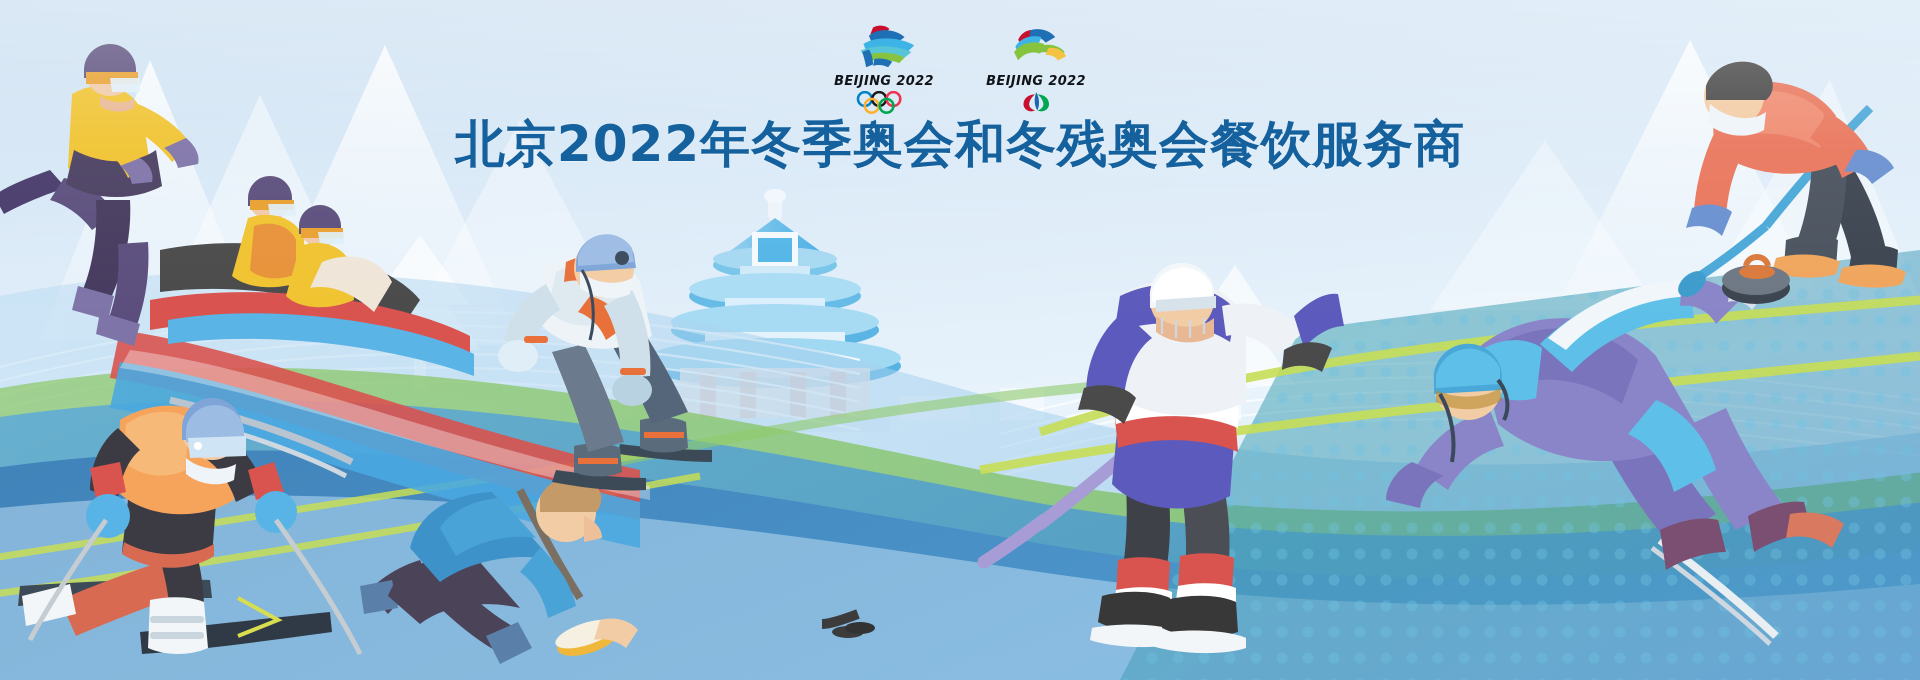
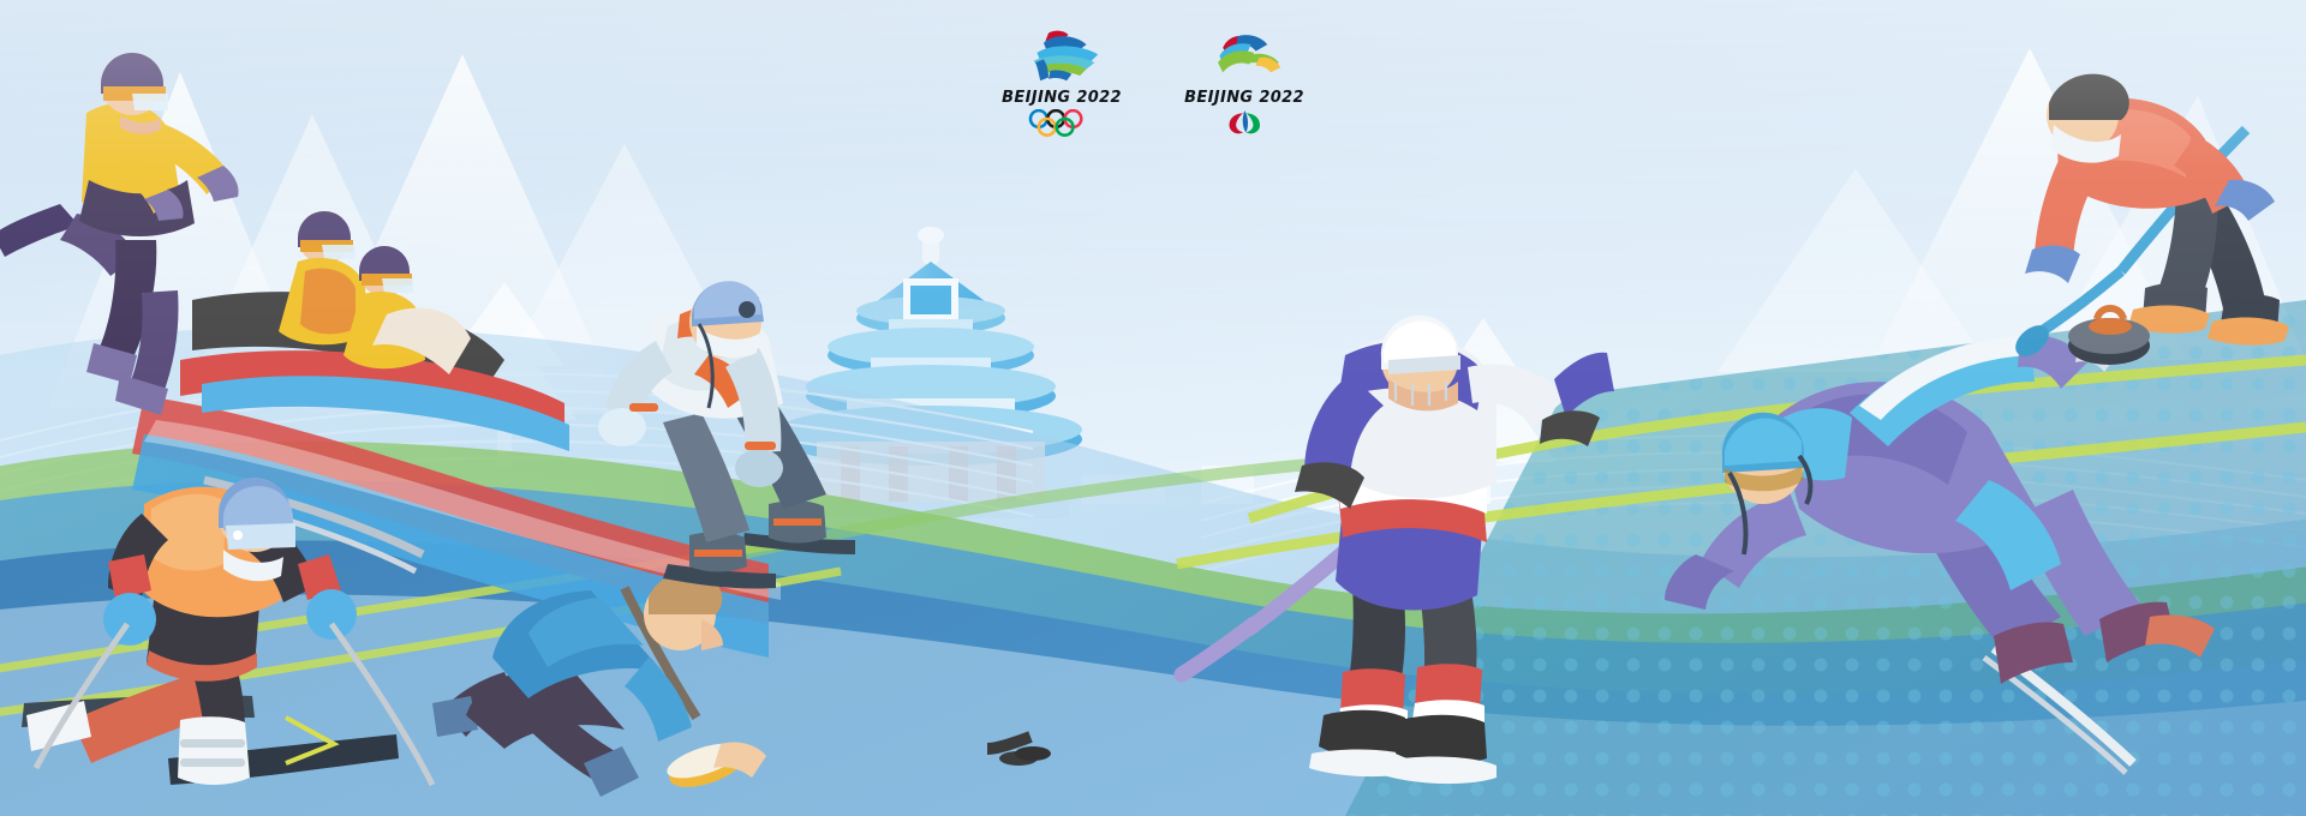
  BEIJING 2022
  BEIJING 2022
- 北京2022年冬季奥会和冬残奥会餐饮服务商
